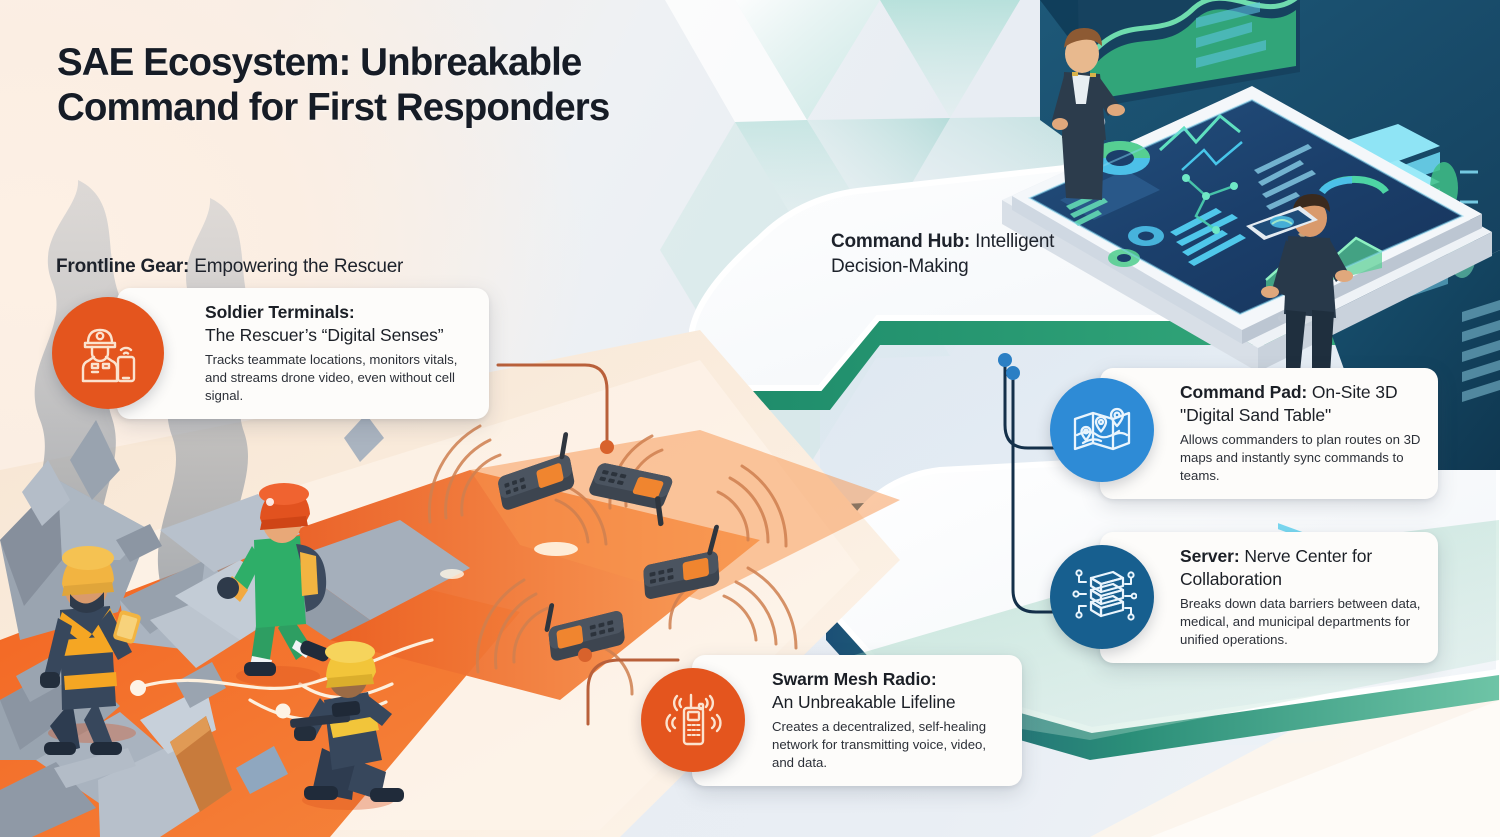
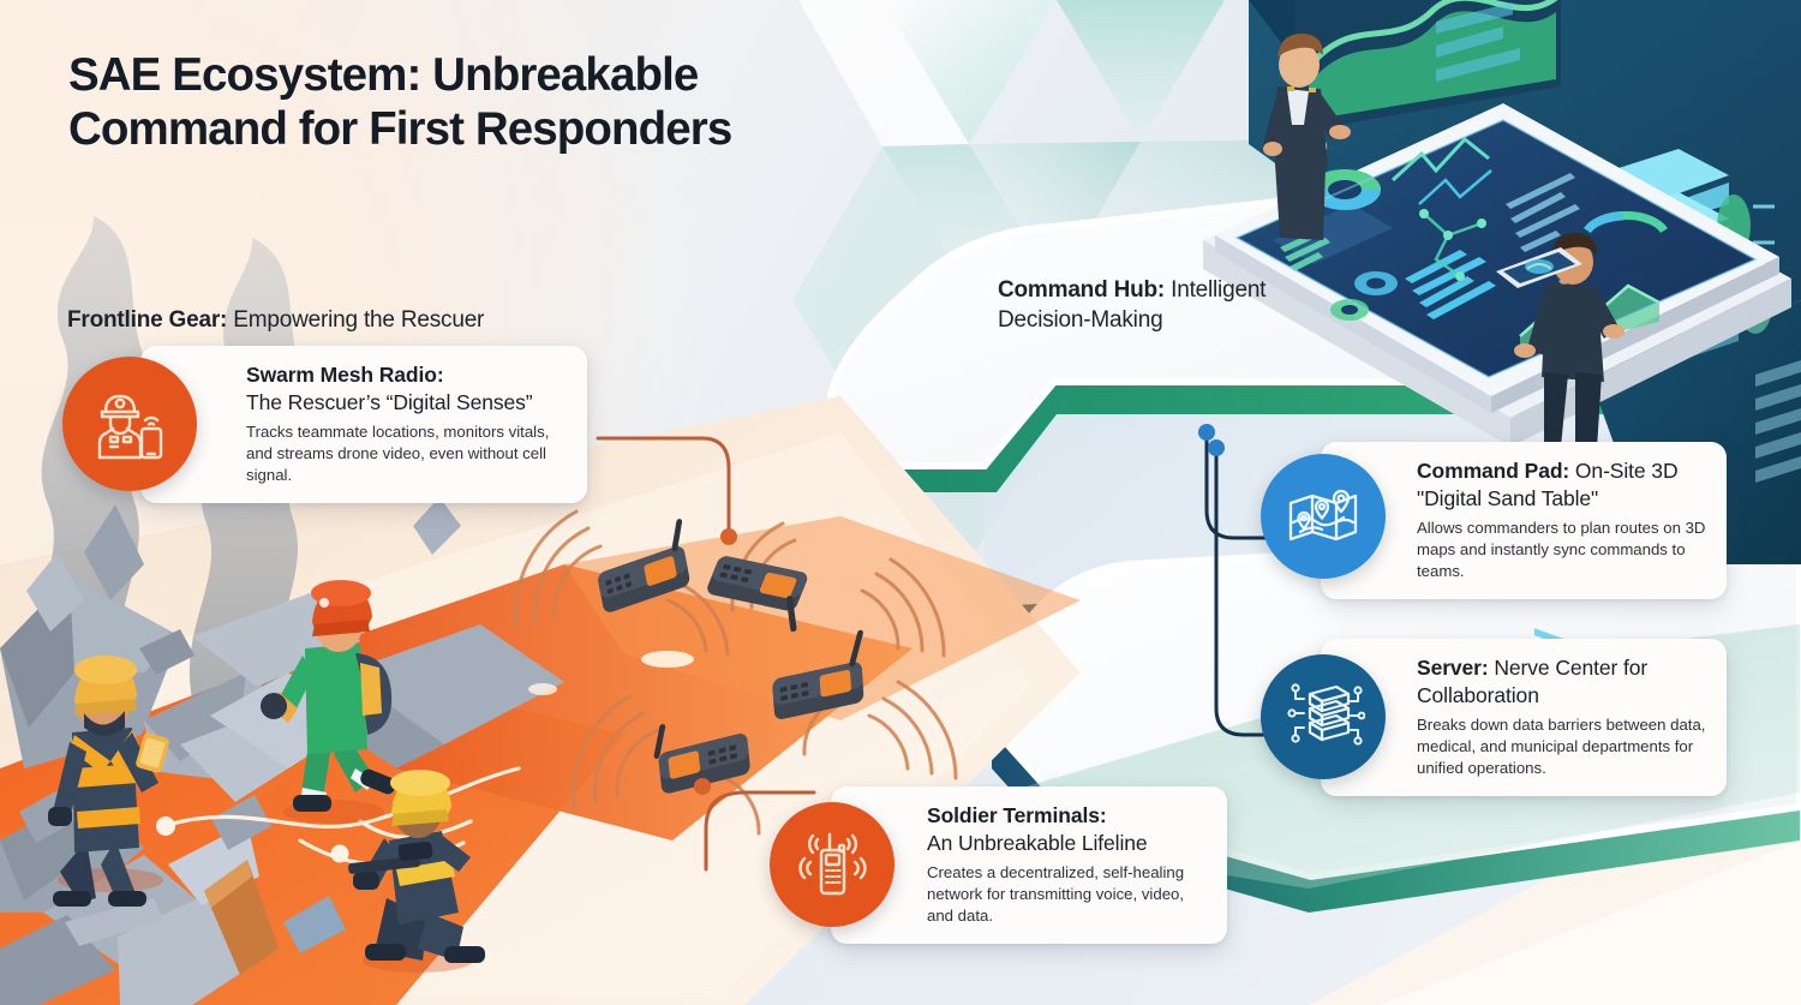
  SAE Ecosystem: Unbreakable
  Command for First Responders
  Frontline Gear: Empowering the Rescuer
  Command Hub: Intelligent Decision-Making
- Soldier Terminals:
+ Swarm Mesh Radio:
  The Rescuer’s “Digital Senses”
  Tracks teammate locations, monitors vitals, and streams drone video, even without cell signal.
- Swarm Mesh Radio:
+ Soldier Terminals:
  An Unbreakable Lifeline
  Creates a decentralized, self-healing network for transmitting voice, video, and data.
  Command Pad: On-Site 3D "Digital Sand Table"
  Allows commanders to plan routes on 3D maps and instantly sync commands to teams.
  Server: Nerve Center for Collaboration
  Breaks down data barriers between data, medical, and municipal departments for unified operations.
